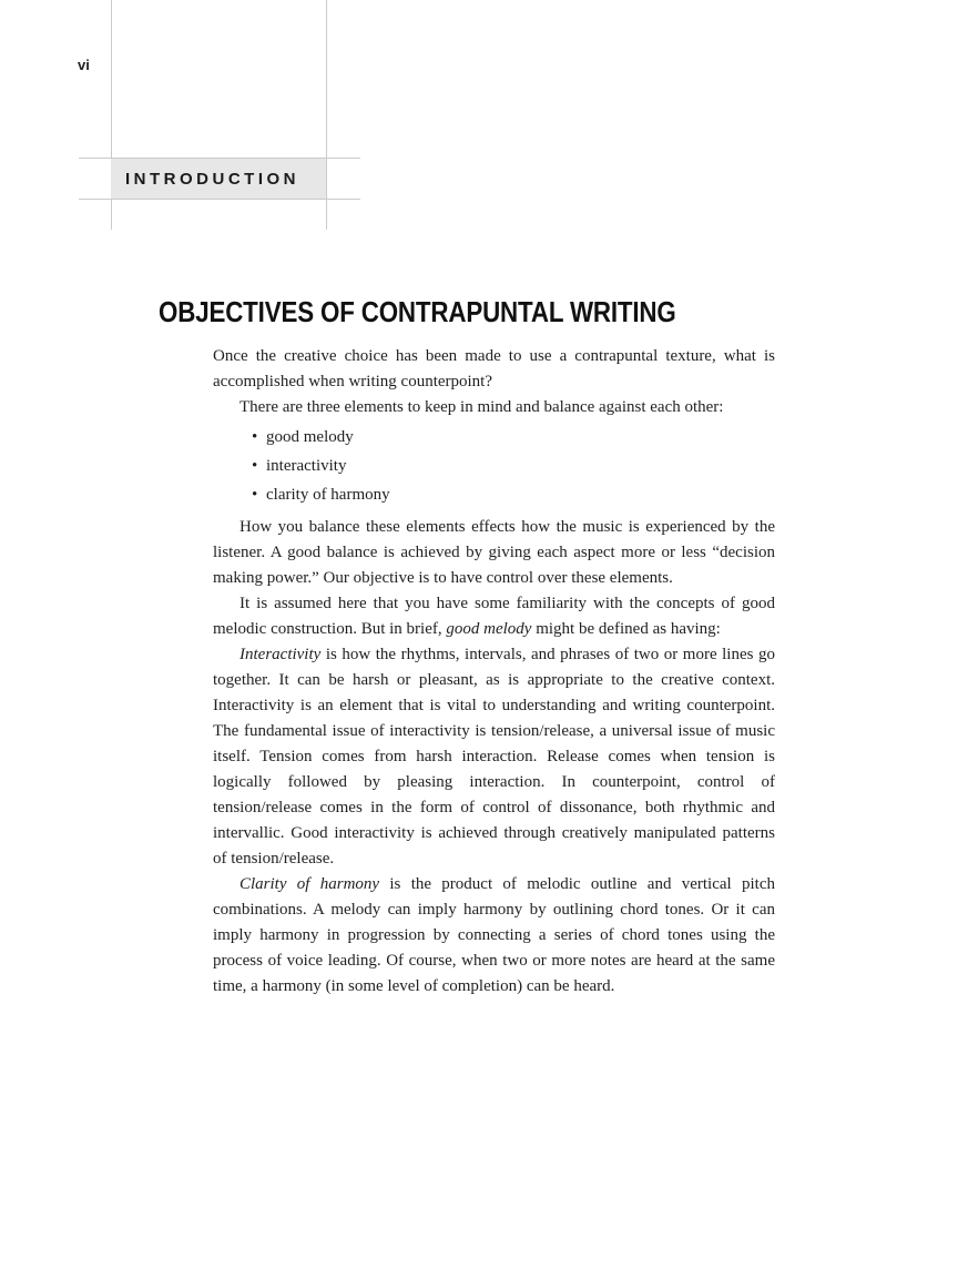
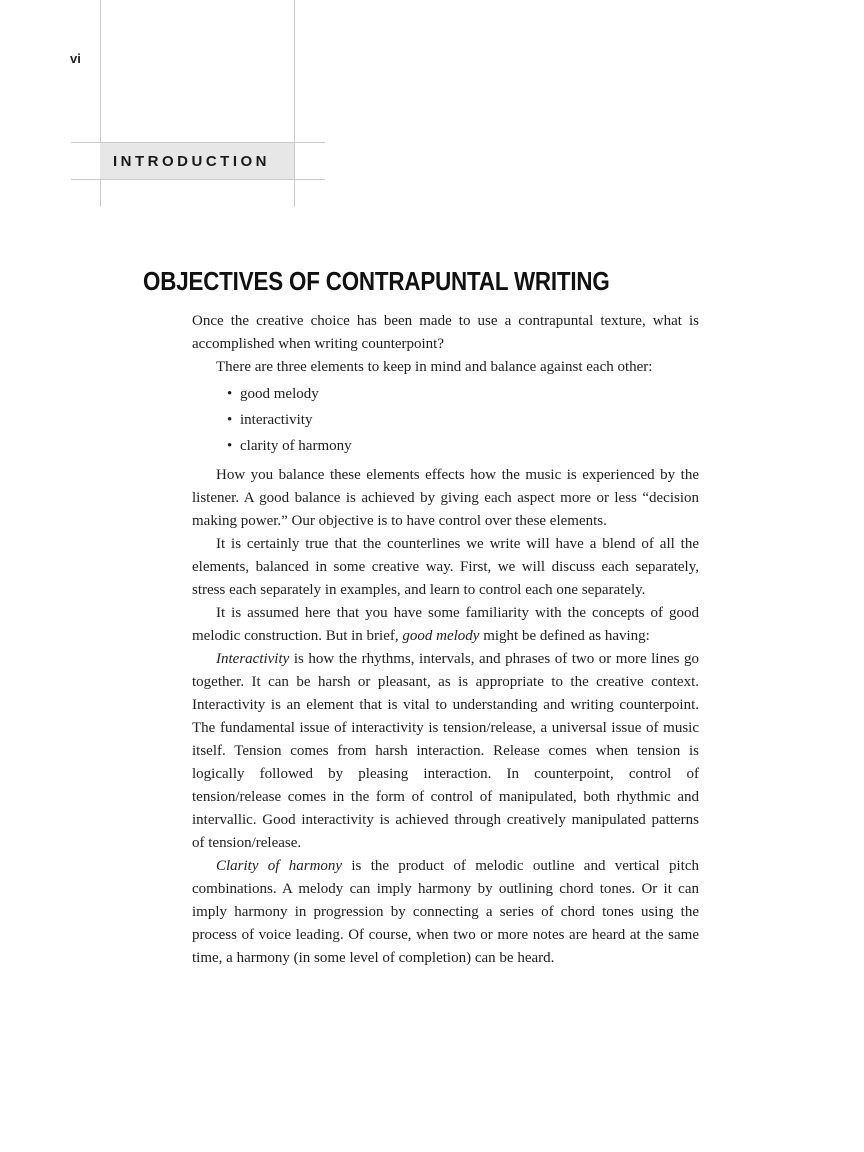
  vi
  INTRODUCTION
  OBJECTIVES OF CONTRAPUNTAL WRITING
  Once the creative choice has been made to use a contrapuntal texture, what is accomplished when writing counterpoint?
  There are three elements to keep in mind and balance against each other:
  good melody
  interactivity
  clarity of harmony
  How you balance these elements effects how the music is experienced by the listener. A good balance is achieved by giving each aspect more or less “decision making power.” Our objective is to have control over these elements.
+ It is certainly true that the counterlines we write will have a blend of all the elements, balanced in some creative way. First, we will discuss each separately, stress each separately in examples, and learn to control each one separately.
  It is assumed here that you have some familiarity with the concepts of good melodic construction. But in brief, good melody might be defined as having:
- Interactivity is how the rhythms, intervals, and phrases of two or more lines go together. It can be harsh or pleasant, as is appropriate to the creative context. Interactivity is an element that is vital to understanding and writing counterpoint. The fundamental issue of interactivity is tension/release, a universal issue of music itself. Tension comes from harsh interaction. Release comes when tension is logically followed by pleasing interaction. In counterpoint, control of tension/release comes in the form of control of dissonance, both rhythmic and intervallic. Good interactivity is achieved through creatively manipulated patterns of tension/release.
+ Interactivity is how the rhythms, intervals, and phrases of two or more lines go together. It can be harsh or pleasant, as is appropriate to the creative context. Interactivity is an element that is vital to understanding and writing counterpoint. The fundamental issue of interactivity is tension/release, a universal issue of music itself. Tension comes from harsh interaction. Release comes when tension is logically followed by pleasing interaction. In counterpoint, control of tension/release comes in the form of control of manipulated, both rhythmic and intervallic. Good interactivity is achieved through creatively manipulated patterns of tension/release.
  Clarity of harmony is the product of melodic outline and vertical pitch combinations. A melody can imply harmony by outlining chord tones. Or it can imply harmony in progression by connecting a series of chord tones using the process of voice leading. Of course, when two or more notes are heard at the same time, a harmony (in some level of completion) can be heard.
